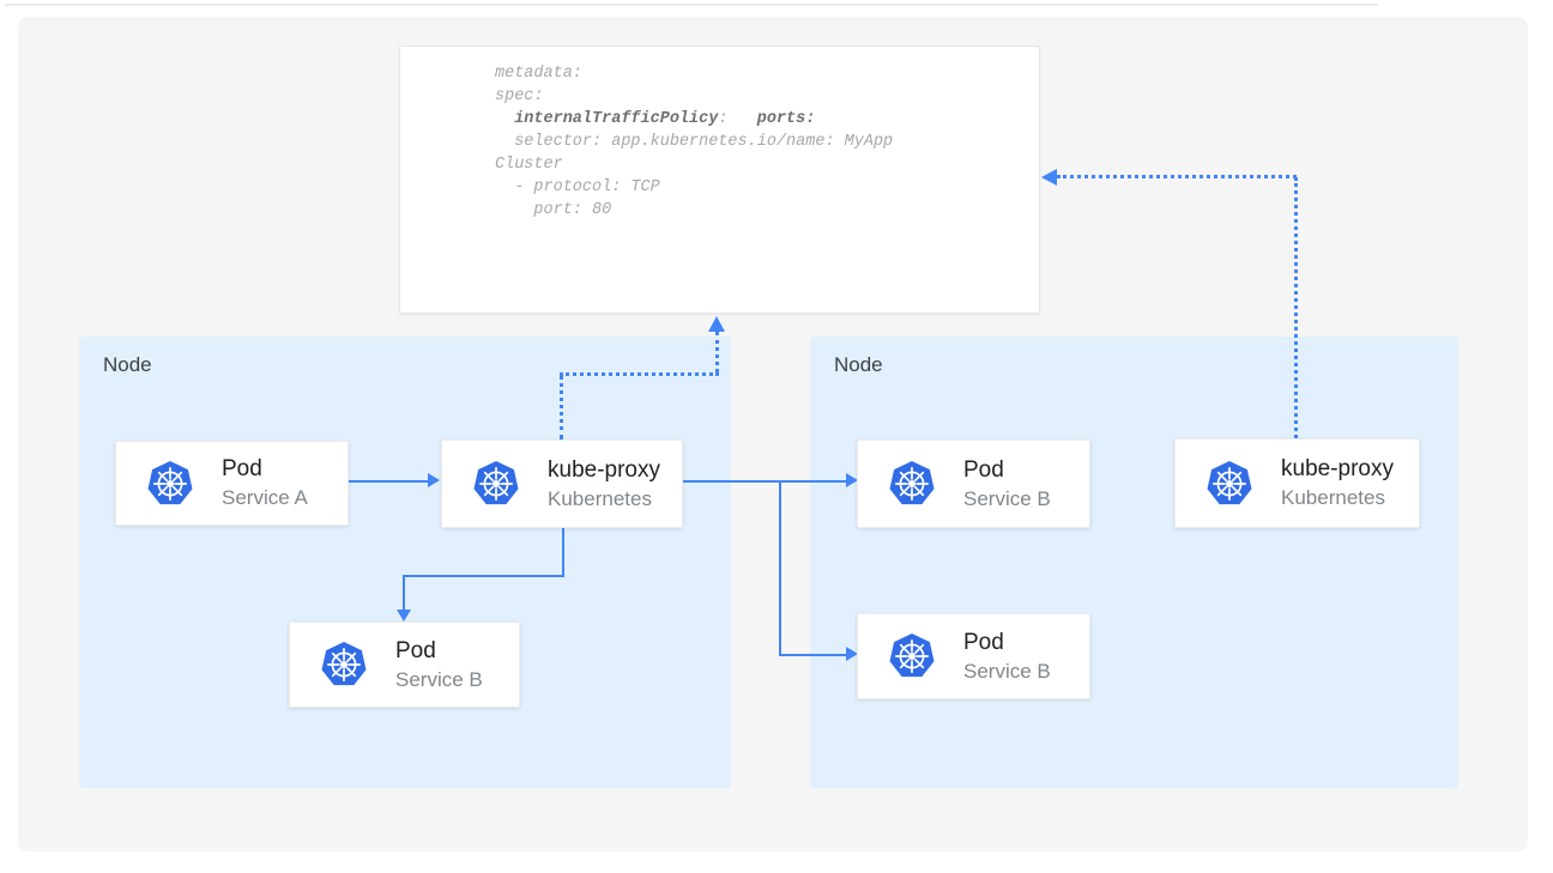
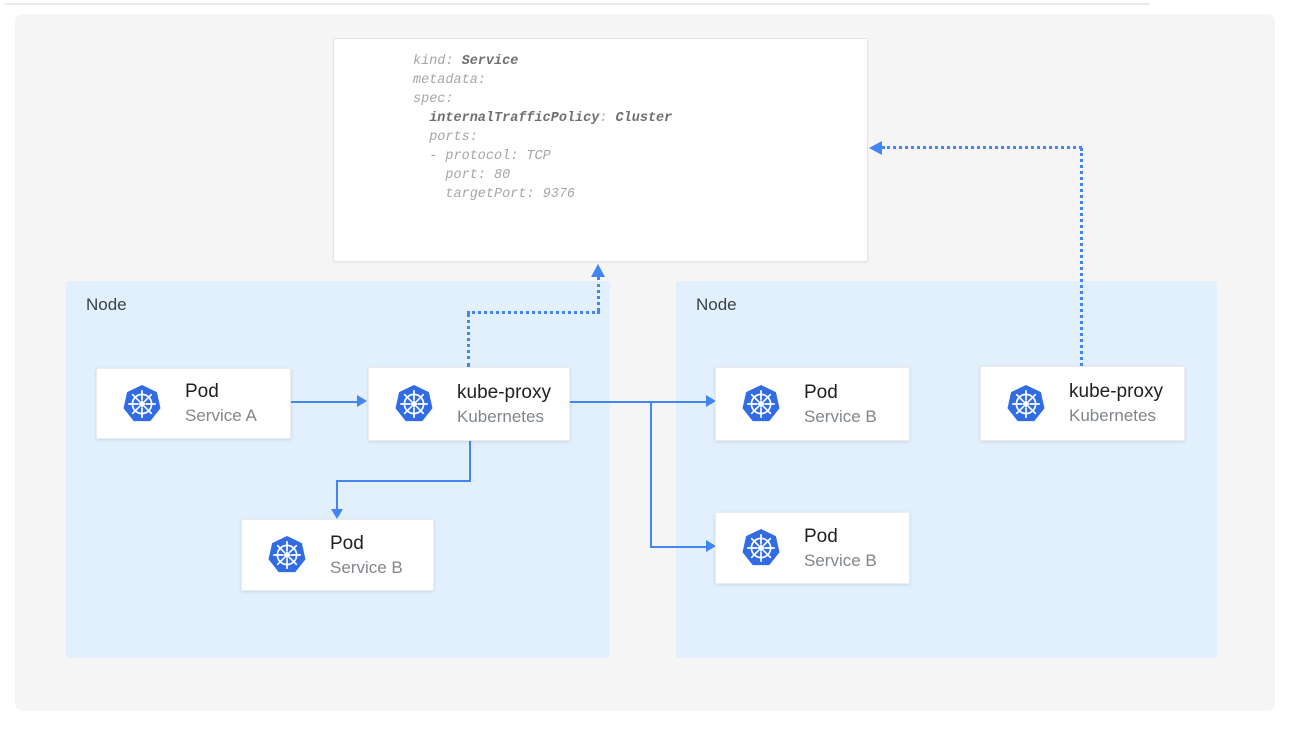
  Node
  Node
+ kind: Service
  metadata:
  spec:
- internalTrafficPolicy: ports:
+ internalTrafficPolicy: Cluster
- selector: app.kubernetes.io/name: MyApp
- Cluster
+ ports:
  - protocol: TCP
  port: 80
+ targetPort: 9376
  Pod
  Service A
  kube-proxy
  Kubernetes
  Pod
  Service B
  Pod
  Service B
  Pod
  Service B
  kube-proxy
  Kubernetes
